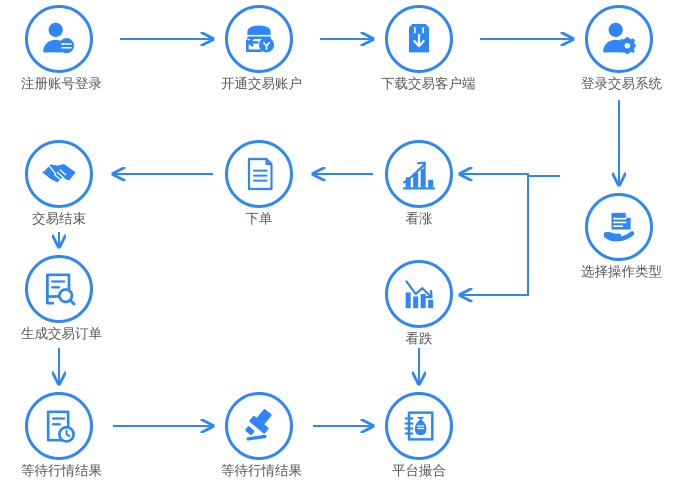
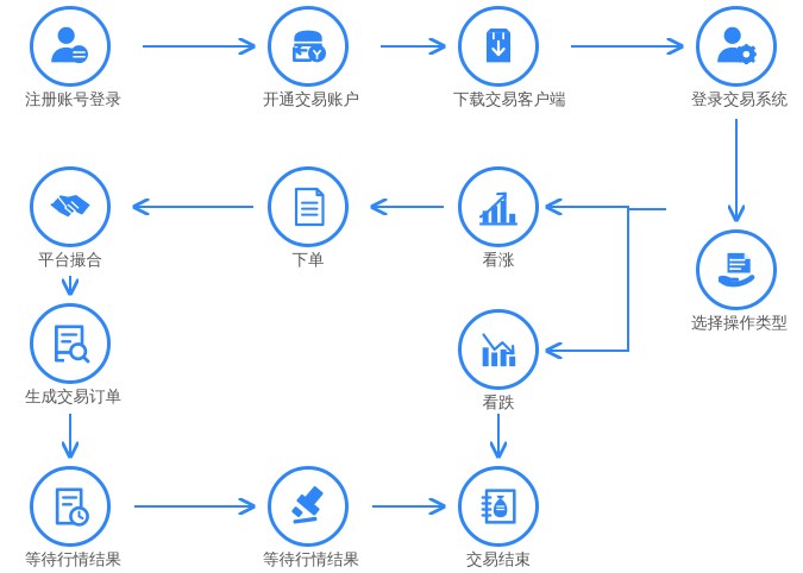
  注册账号登录
  开通交易账户
  下载交易客户端
  登录交易系统
  选择操作类型
  看涨
  看跌
  下单
- 交易结束
+ 平台撮合
  生成交易订单
  等待行情结果
  等待行情结果
- 平台撮合
+ 交易结束
